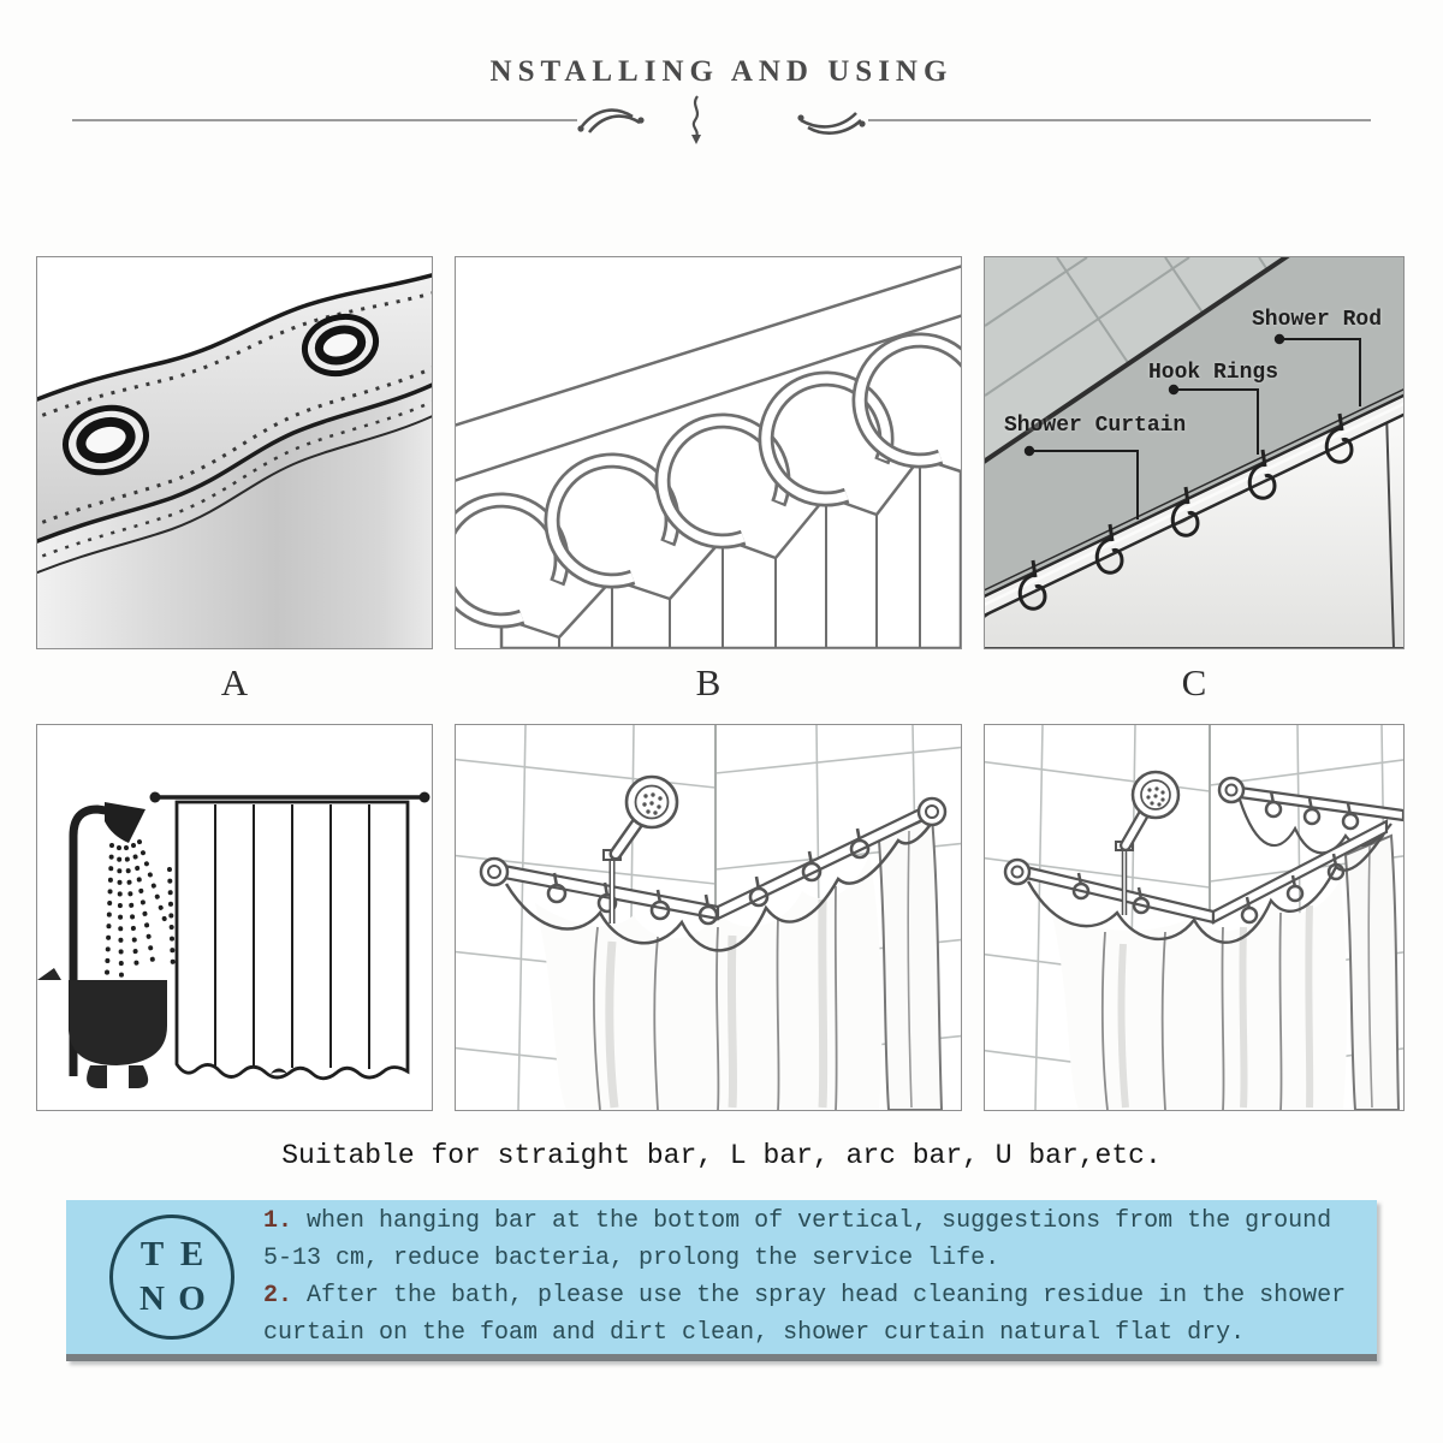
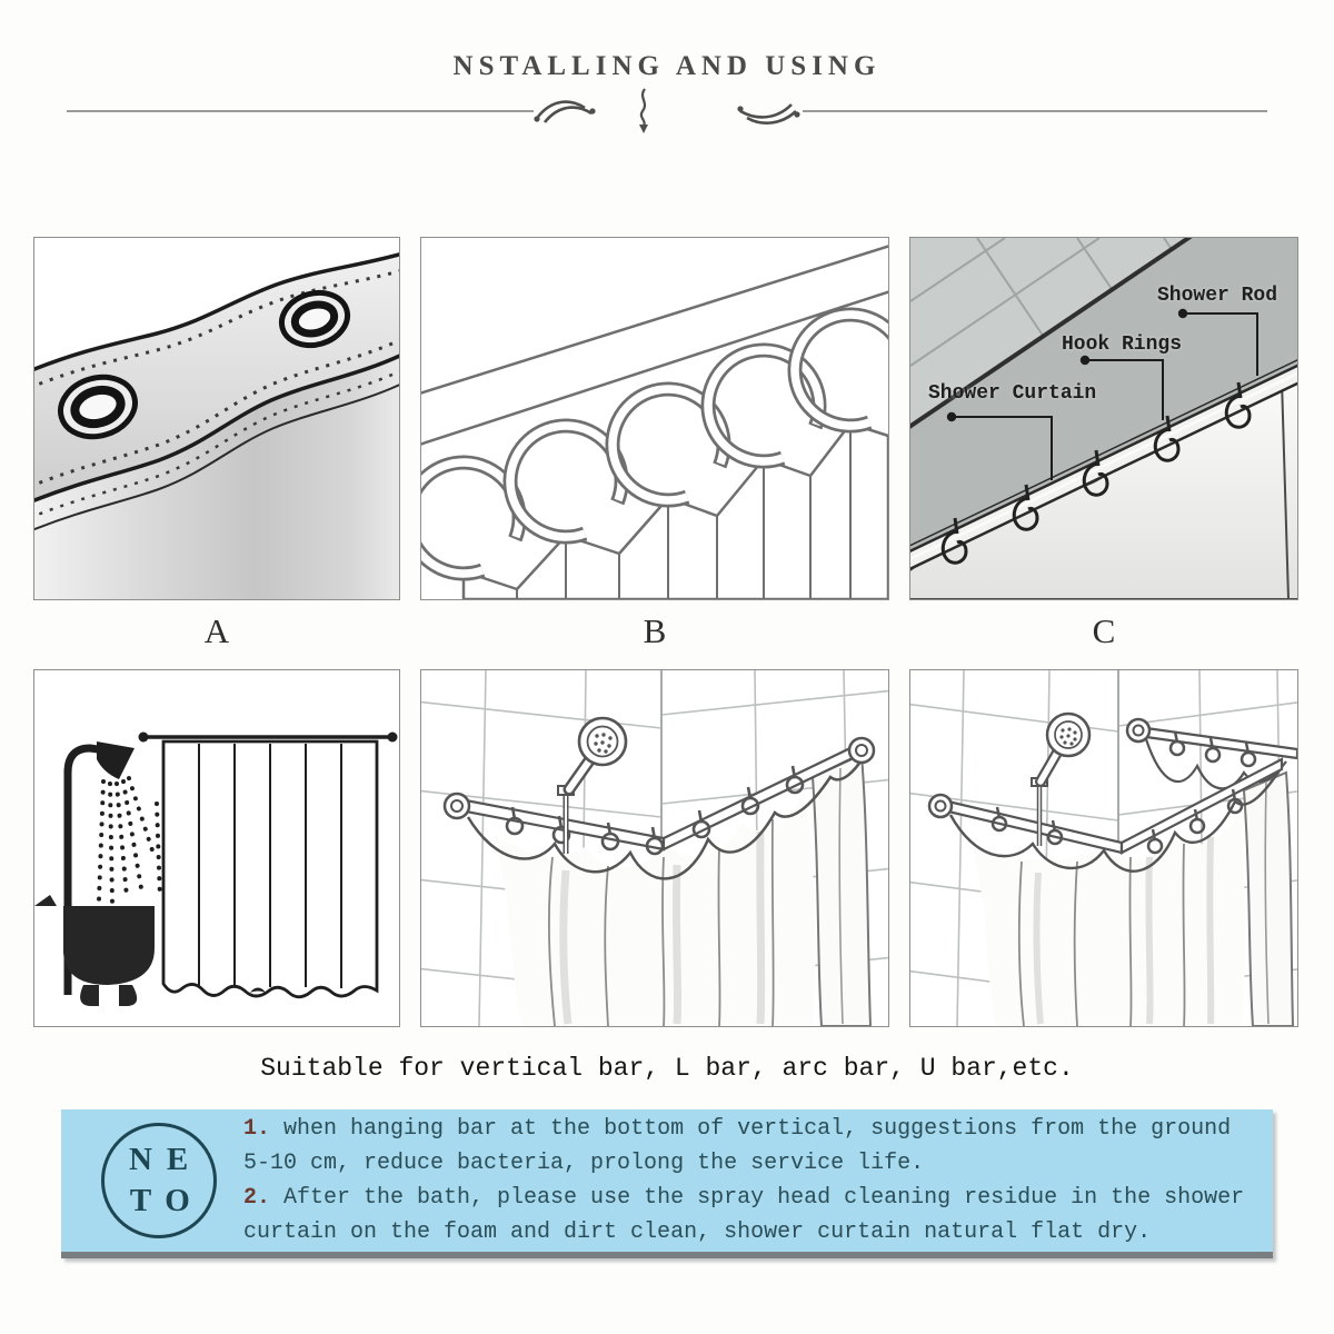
  NSTALLING AND USING
  Shower Rod
  Hook Rings
  Shower Curtain
  A
  B
  C
- Suitable for straight bar, L bar, arc bar, U bar,etc.
+ Suitable for vertical bar, L bar, arc bar, U bar,etc.
- T
+ N
  E
- N
+ T
  O
- 1. when hanging bar at the bottom of vertical, suggestions from the ground 5-13 cm, reduce bacteria, prolong the service life.
+ 1. when hanging bar at the bottom of vertical, suggestions from the ground 5-10 cm, reduce bacteria, prolong the service life.
  2. After the bath, please use the spray head cleaning residue in the shower curtain on the foam and dirt clean, shower curtain natural flat dry.
